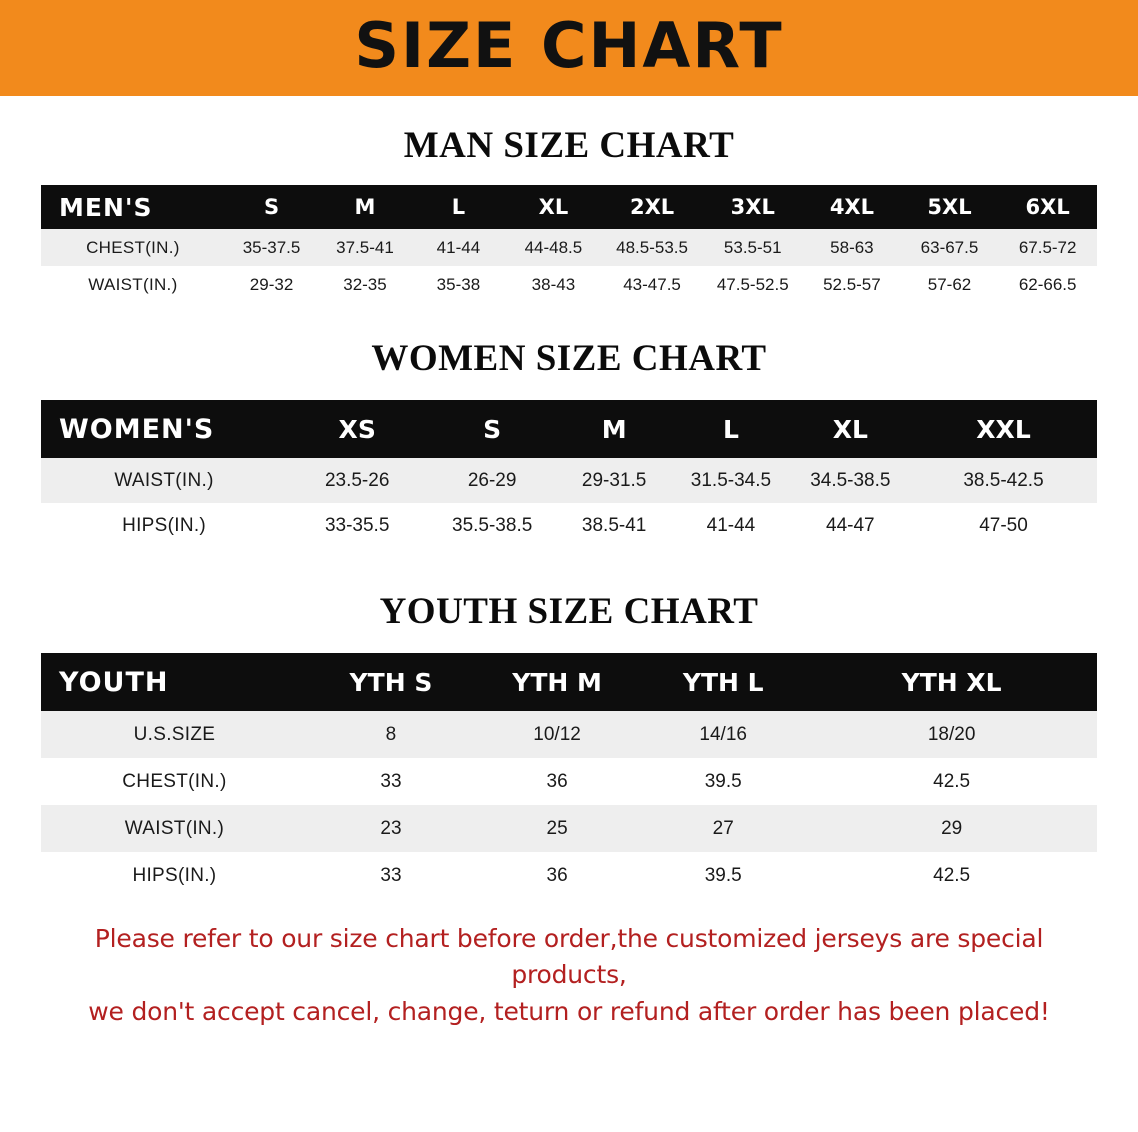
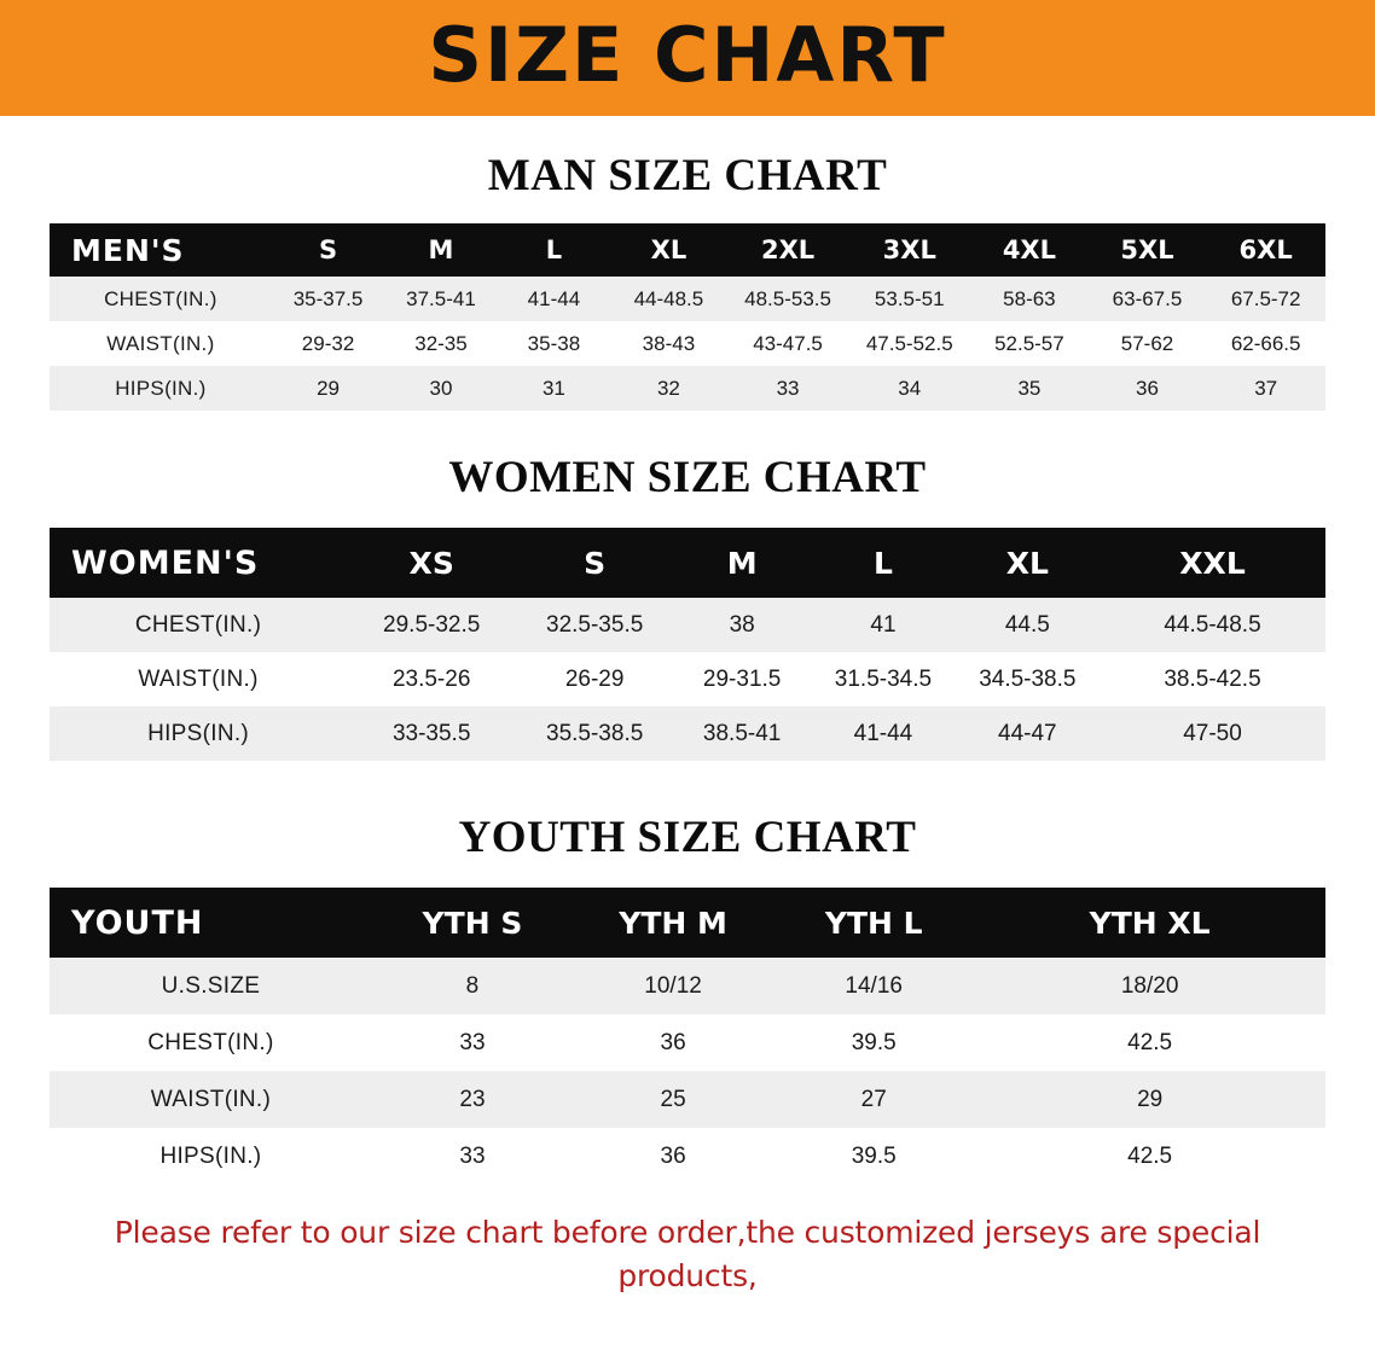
  SIZE CHART
  MAN SIZE CHART
  MEN'S	S	M	L	XL	2XL	3XL	4XL	5XL	6XL
  CHEST(IN.)	35-37.5	37.5-41	41-44	44-48.5	48.5-53.5	53.5-51	58-63	63-67.5	67.5-72
  WAIST(IN.)	29-32	32-35	35-38	38-43	43-47.5	47.5-52.5	52.5-57	57-62	62-66.5
+ HIPS(IN.)	29	30	31	32	33	34	35	36	37
  WOMEN SIZE CHART
  WOMEN'S	XS	S	M	L	XL	XXL
+ CHEST(IN.)	29.5-32.5	32.5-35.5	38	41	44.5	44.5-48.5
  WAIST(IN.)	23.5-26	26-29	29-31.5	31.5-34.5	34.5-38.5	38.5-42.5
  HIPS(IN.)	33-35.5	35.5-38.5	38.5-41	41-44	44-47	47-50
  YOUTH SIZE CHART
  YOUTH	YTH S	YTH M	YTH L	YTH XL
  U.S.SIZE	8	10/12	14/16	18/20
  CHEST(IN.)	33	36	39.5	42.5
  WAIST(IN.)	23	25	27	29
  HIPS(IN.)	33	36	39.5	42.5
  Please refer to our size chart before order,the customized jerseys are special products,
- we don't accept cancel, change, teturn or refund after order has been placed!
